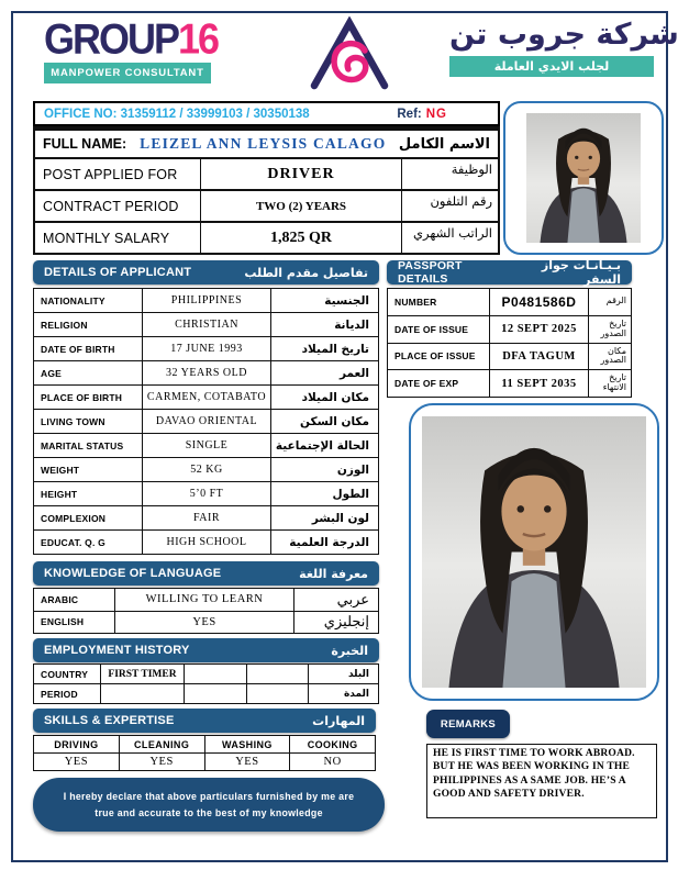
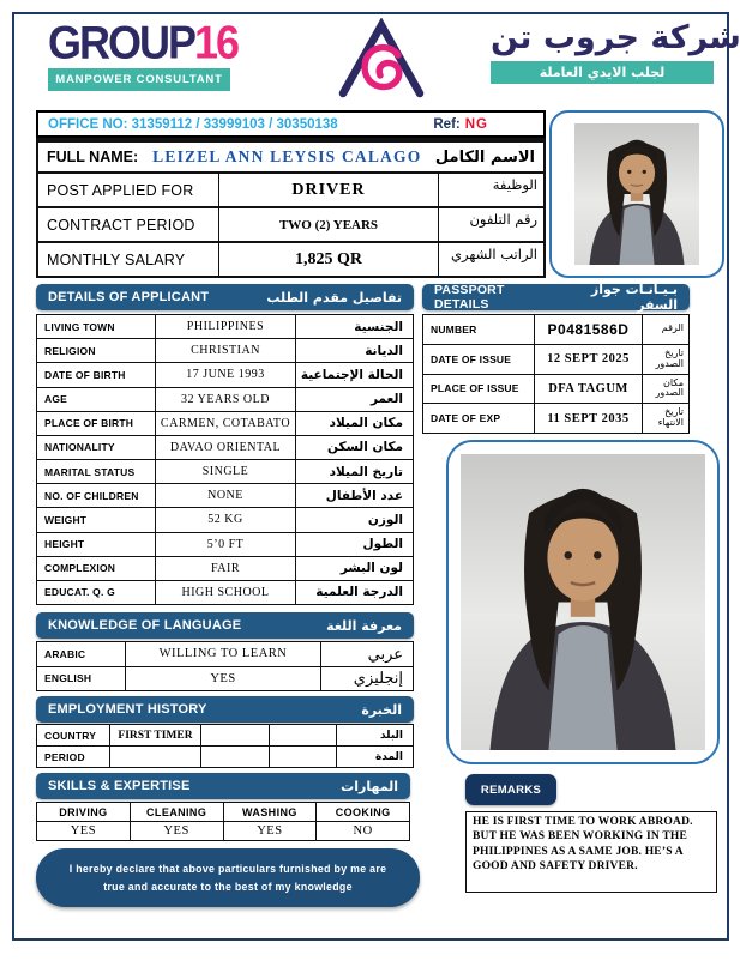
  GROUP16
  MANPOWER CONSULTANT
  شركة جروب تن
  لجلب الايدي العاملة
  OFFICE NO: 31359112 / 33999103 / 30350138
  Ref:
  NG
  FULL NAME:
  LEIZEL ANN LEYSIS CALAGO
  الاسم الكامل
  POST APPLIED FOR
  DRIVER
  الوظيفة
  CONTRACT PERIOD
  TWO (2) YEARS
  رقم التلفون
  MONTHLY SALARY
  1,825 QR
  الراتب الشهري
  DETAILS OF APPLICANT
  تفاصيل مقدم الطلب
- NATIONALITY
+ LIVING TOWN
  PHILIPPINES
  الجنسية
  RELIGION
  CHRISTIAN
  الديانة
  DATE OF BIRTH
  17 JUNE 1993
- تاريخ الميلاد
+ الحالة الإجتماعية
  AGE
  32 YEARS OLD
  العمر
  PLACE OF BIRTH
  CARMEN, COTABATO
  مكان الميلاد
- LIVING TOWN
+ NATIONALITY
  DAVAO ORIENTAL
  مكان السكن
  MARITAL STATUS
  SINGLE
- الحالة الإجتماعية
+ تاريخ الميلاد
+ NO. OF CHILDREN
+ NONE
+ عدد الأطفال
  WEIGHT
  52 KG
  الوزن
  HEIGHT
  5’0 FT
  الطول
  COMPLEXION
  FAIR
  لون البشر
  EDUCAT. Q. G
  HIGH SCHOOL
  الدرجة العلمية
  PASSPORT DETAILS
  بـيـانـات جواز السفر
  NUMBER
  P0481586D
  الرقم
  DATE OF ISSUE
  12 SEPT 2025
  تاريخ الصدور
  PLACE OF ISSUE
  DFA TAGUM
  مكان الصدور
  DATE OF EXP
  11 SEPT 2035
  تاريخ الانتهاء
  KNOWLEDGE OF LANGUAGE
  معرفة اللغة
  ARABIC
  WILLING TO LEARN
  عربي
  ENGLISH
  YES
  إنجليزي
  EMPLOYMENT HISTORY
  الخبرة
  COUNTRY
  FIRST TIMER
  البلد
  PERIOD
  المدة
  SKILLS & EXPERTISE
  المهارات
  DRIVING
  CLEANING
  WASHING
  COOKING
  YES
  YES
  YES
  NO
  REMARKS
  HE IS FIRST TIME TO WORK ABROAD. BUT HE WAS BEEN WORKING IN THE PHILIPPINES AS A SAME JOB. HE’S A GOOD AND SAFETY DRIVER.
  I hereby declare that above particulars furnished by me are true and accurate to the best of my knowledge
